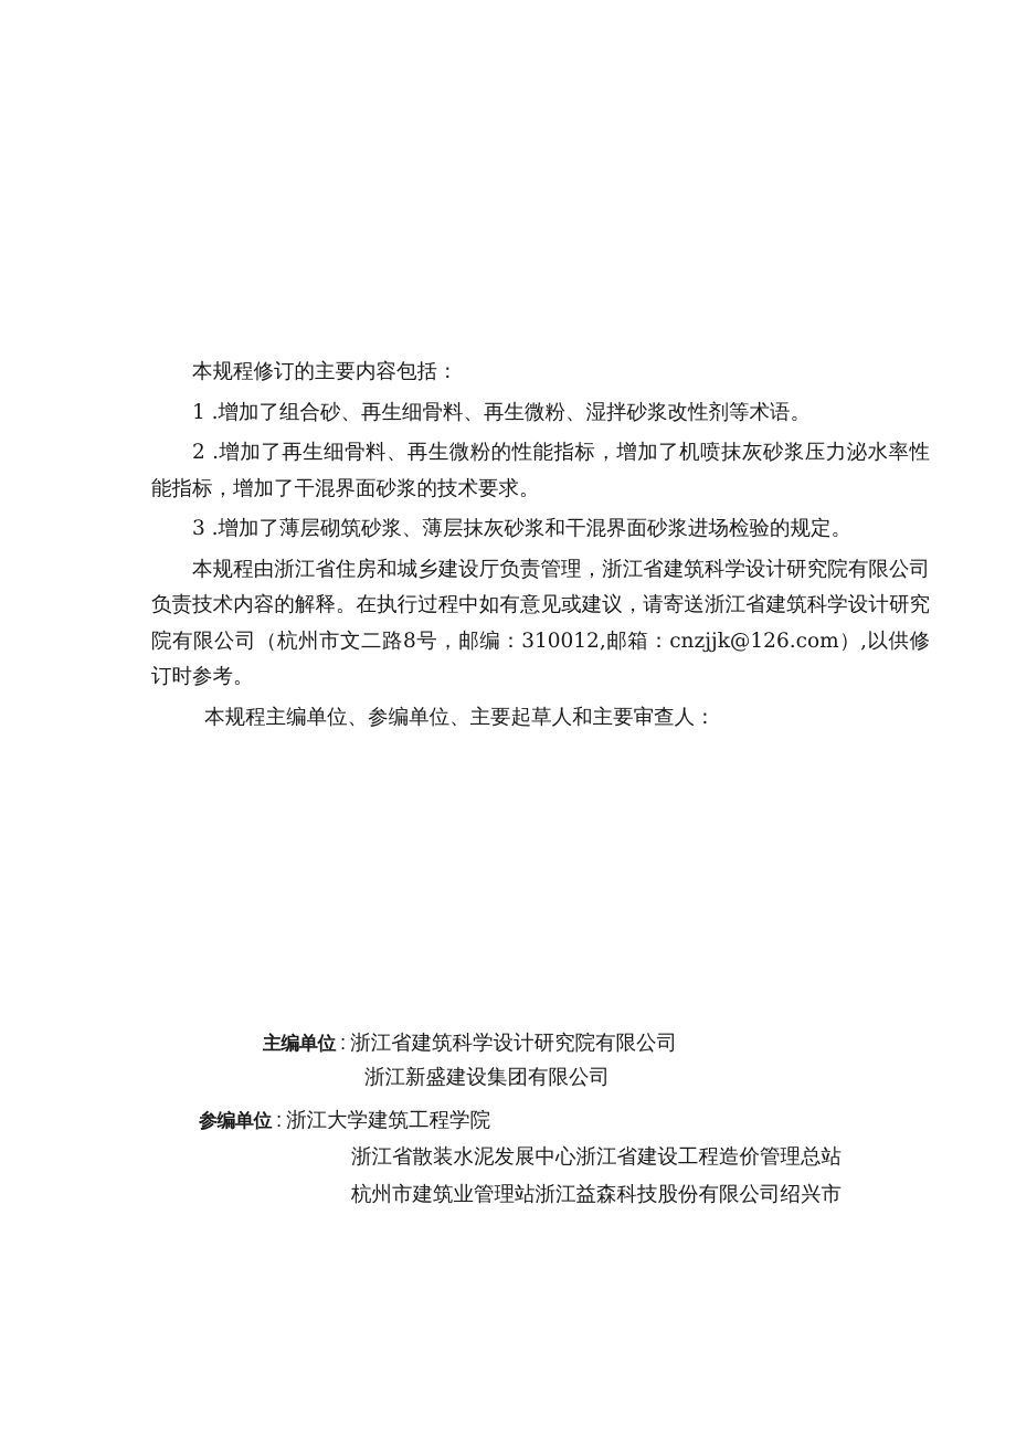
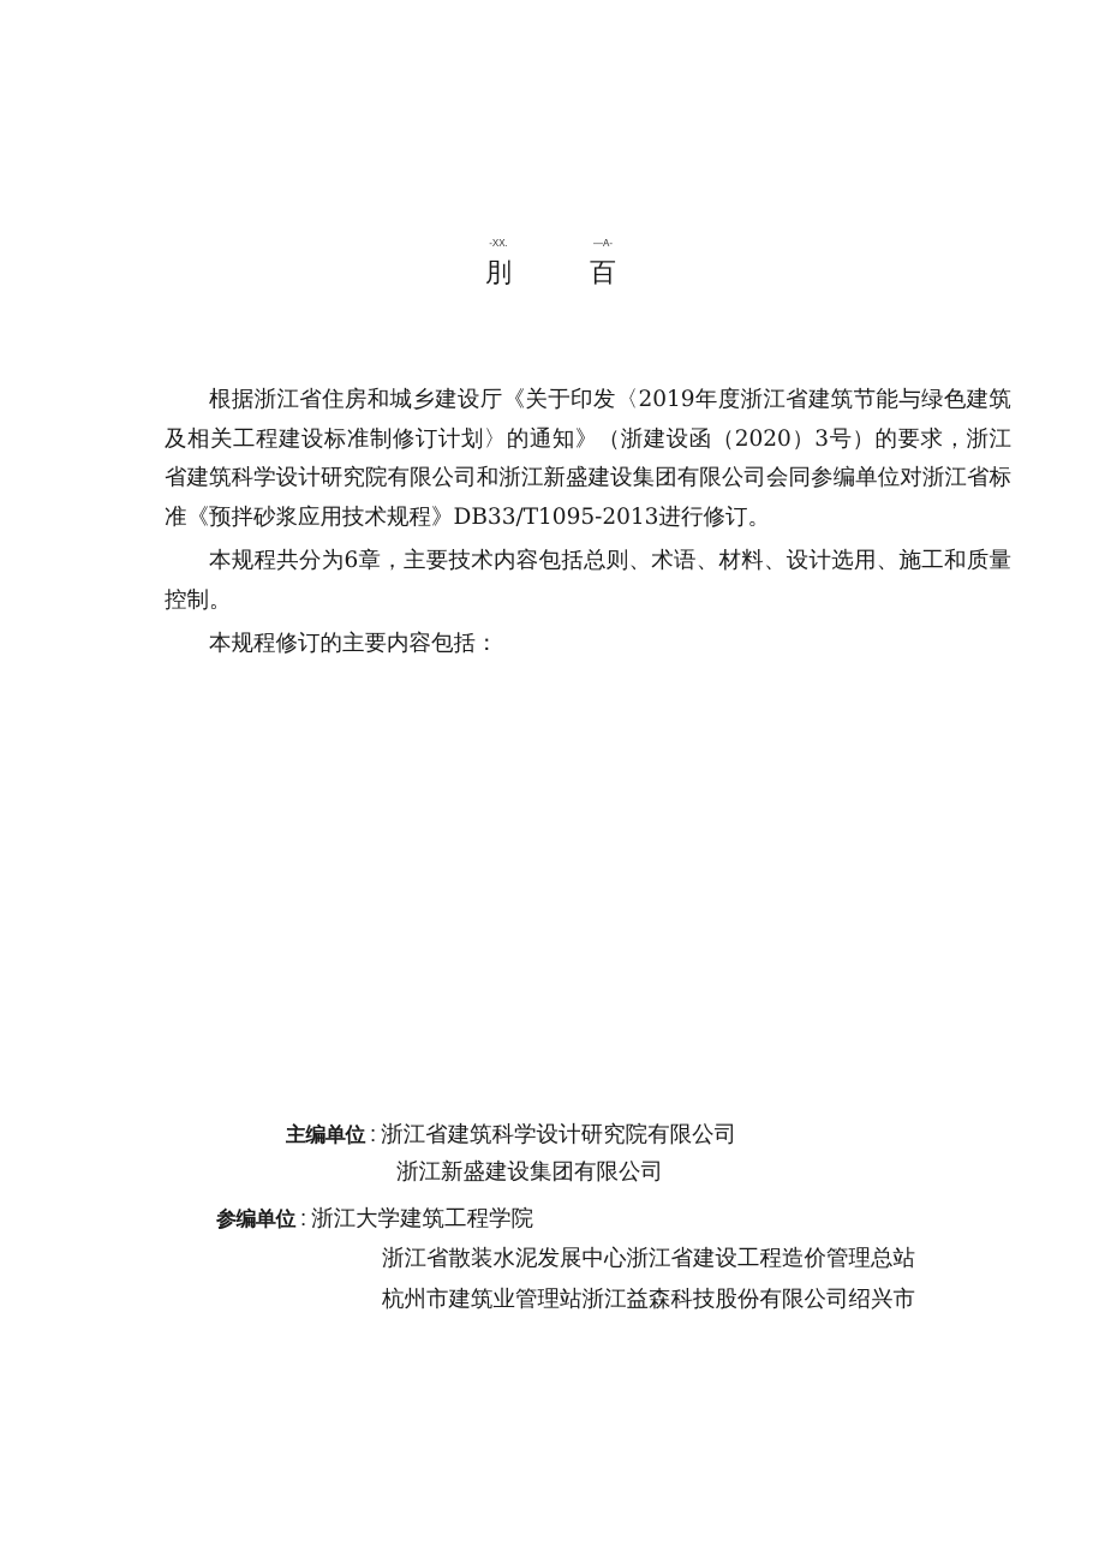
+ -XX.
+ 刖
+ —A-
+ 百
+ 根据浙江省住房和城乡建设厅《关于印发〈2019年度浙江省建筑节能与绿色建筑及相关工程建设标准制修订计划〉的通知》（浙建设函（2020）3号）的要求，浙江省建筑科学设计研究院有限公司和浙江新盛建设集团有限公司会同参编单位对浙江省标准《预拌砂浆应用技术规程》DB33/T1095-2013进行修订。
+ 本规程共分为6章，主要技术内容包括总则、术语、材料、设计选用、施工和质量控制。
  本规程修订的主要内容包括：
- 1 .增加了组合砂、再生细骨料、再生微粉、湿拌砂浆改性剂等术语。
- 2 .增加了再生细骨料、再生微粉的性能指标，增加了机喷抹灰砂浆压力泌水率性能指标，增加了干混界面砂浆的技术要求。
- 3 .增加了薄层砌筑砂浆、薄层抹灰砂浆和干混界面砂浆进场检验的规定。
- 本规程由浙江省住房和城乡建设厅负责管理，浙江省建筑科学设计研究院有限公司负责技术内容的解释。在执行过程中如有意见或建议，请寄送浙江省建筑科学设计研究院有限公司（杭州市文二路8号，邮编：310012,邮箱：cnzjjk@126.com）,以供修订时参考。
- 本规程主编单位、参编单位、主要起草人和主要审查人：
  主编单位 : 浙江省建筑科学设计研究院有限公司
  浙江新盛建设集团有限公司
  参编单位 : 浙江大学建筑工程学院
  浙江省散装水泥发展中心浙江省建设工程造价管理总站
  杭州市建筑业管理站浙江益森科技股份有限公司绍兴市
